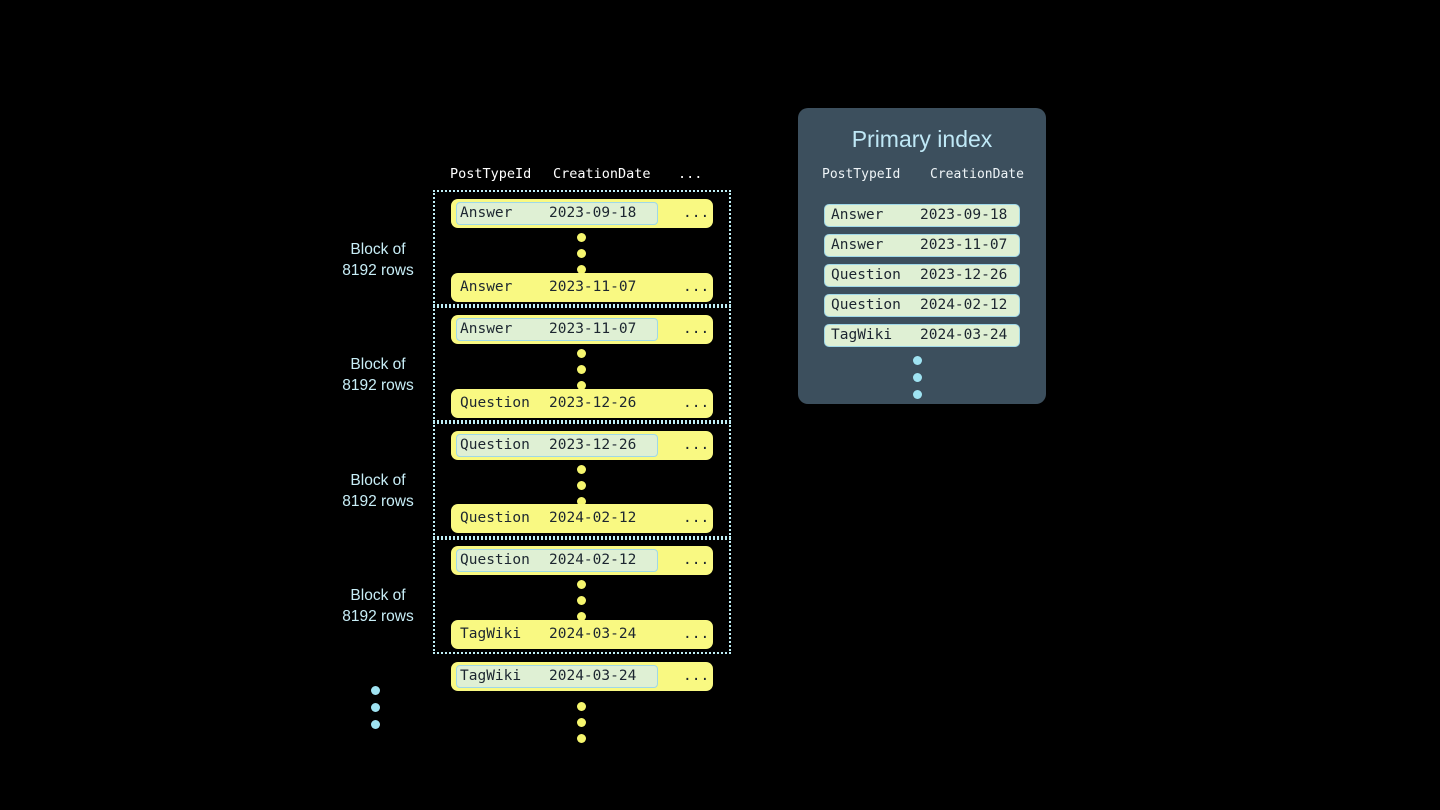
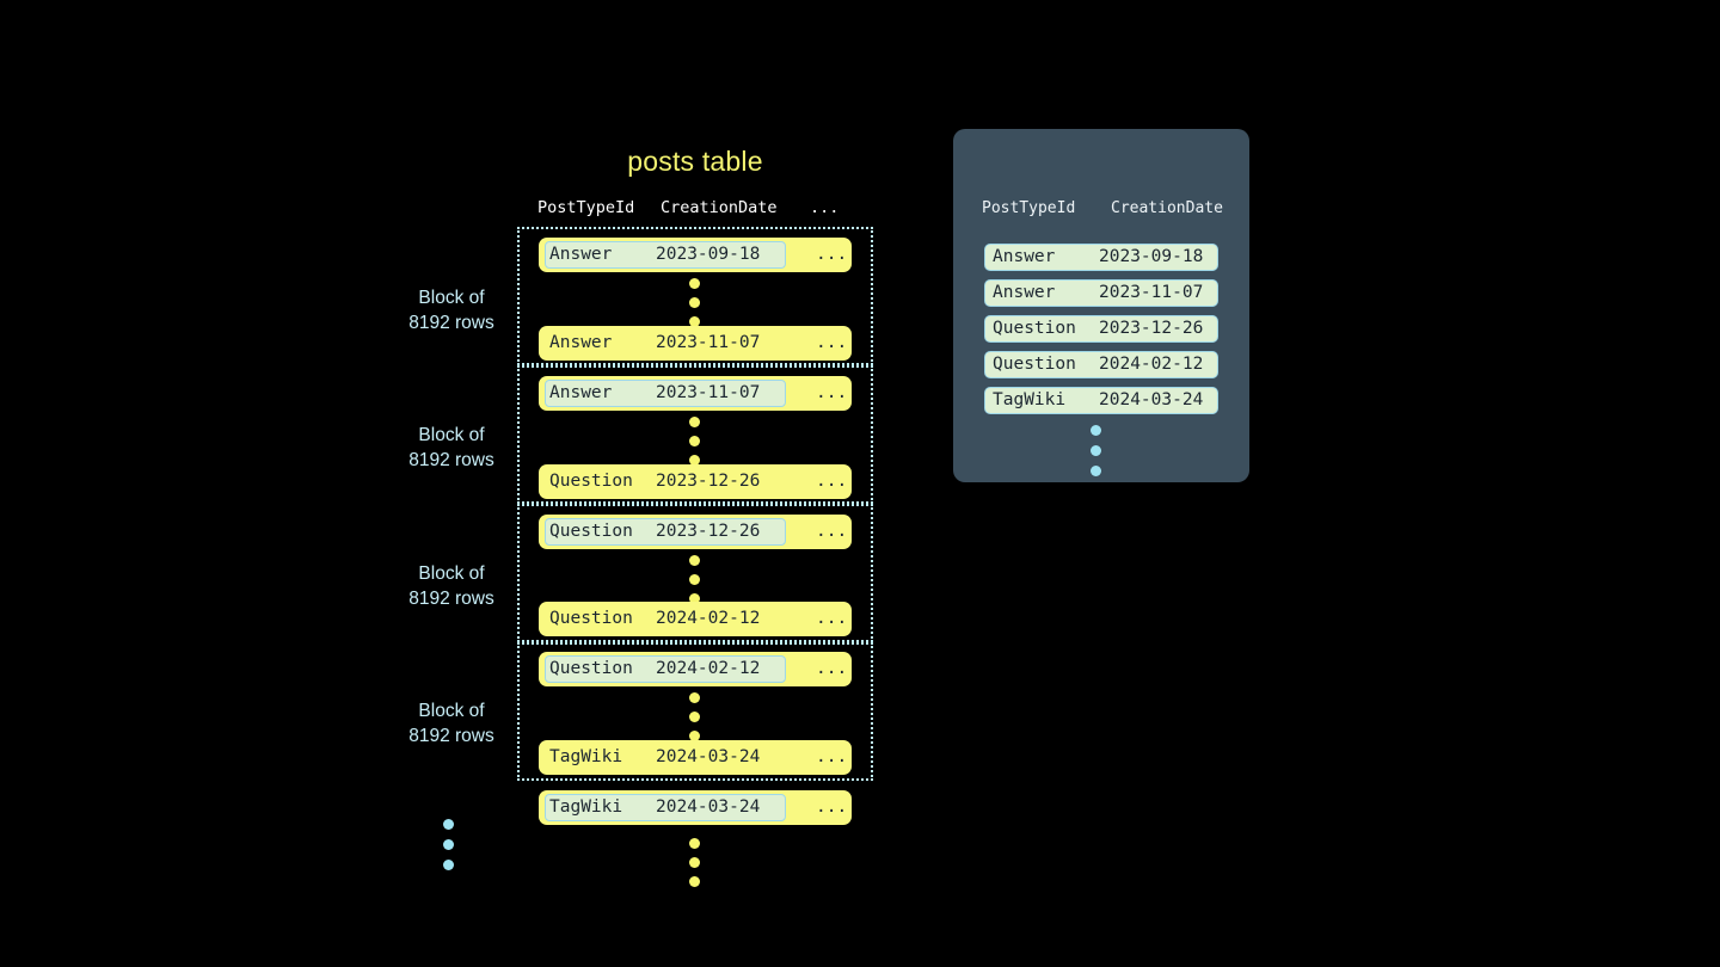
+ posts table
  PostTypeId
  CreationDate
  ...
  Block of
  8192 rows
  Answer
  2023-09-18
  ...
  Answer
  2023-11-07
  ...
  Block of
  8192 rows
  Answer
  2023-11-07
  ...
  Question
  2023-12-26
  ...
  Block of
  8192 rows
  Question
  2023-12-26
  ...
  Question
  2024-02-12
  ...
  Block of
  8192 rows
  Question
  2024-02-12
  ...
  TagWiki
  2024-03-24
  ...
  TagWiki
  2024-03-24
  ...
- Primary index
  PostTypeId
  CreationDate
  Answer
  2023-09-18
  Answer
  2023-11-07
  Question
  2023-12-26
  Question
  2024-02-12
  TagWiki
  2024-03-24
